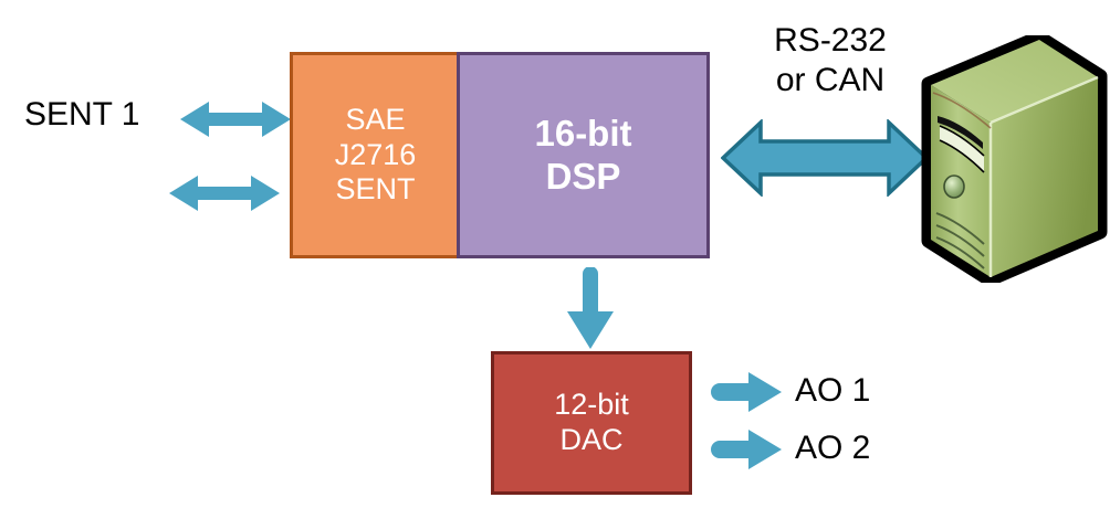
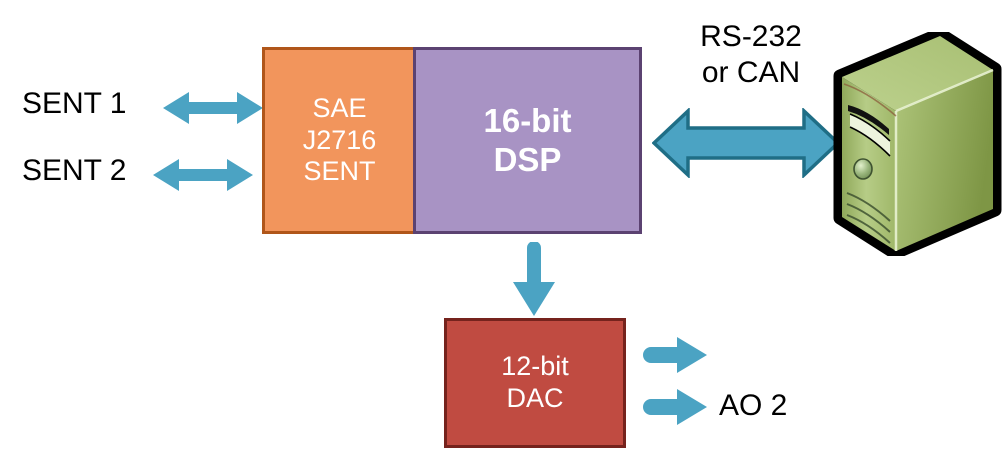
  SENT 1
+ SENT 2
  SAE
  J2716
  SENT
  16-bit
  DSP
  RS-232
  or CAN
  12-bit
  DAC
- AO 1
  AO 2
